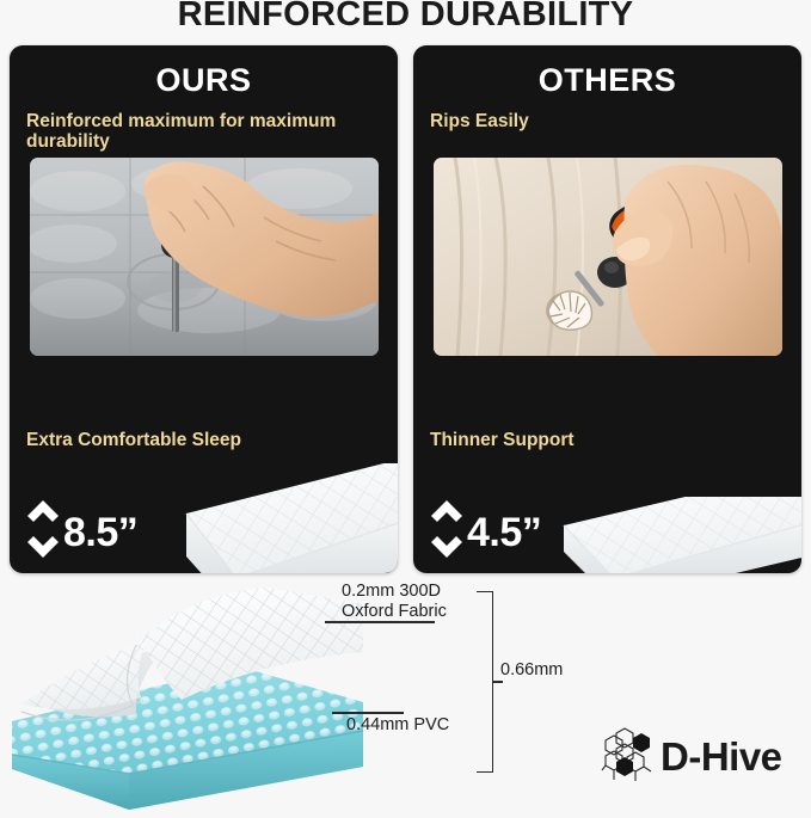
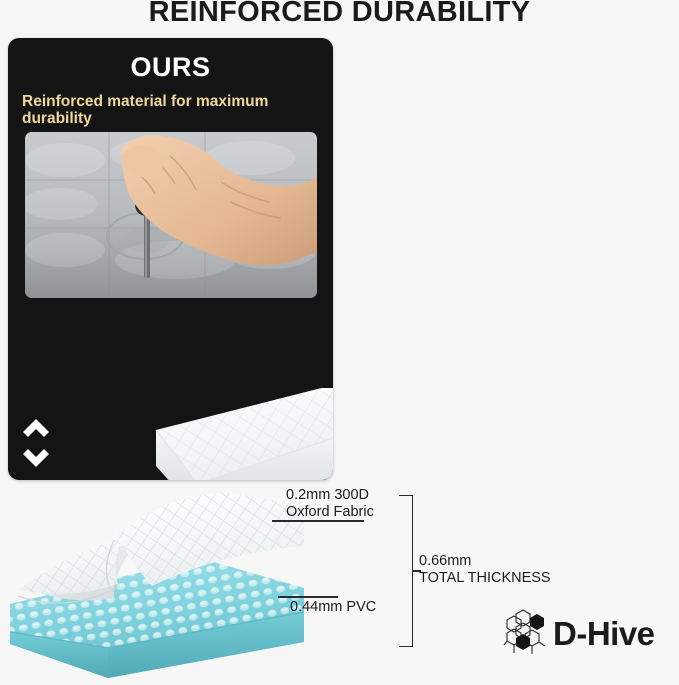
  REINFORCED DURABILITY
  OURS
- Reinforced maximum for maximum durability
+ Reinforced material for maximum durability
- Extra Comfortable Sleep
- 8.5”
- OTHERS
- Rips Easily
- Thinner Support
- 4.5”
  0.2mm 300D
  Oxford Fabric
  0.44mm PVC
  0.66mm
+ TOTAL THICKNESS
  D-Hive
